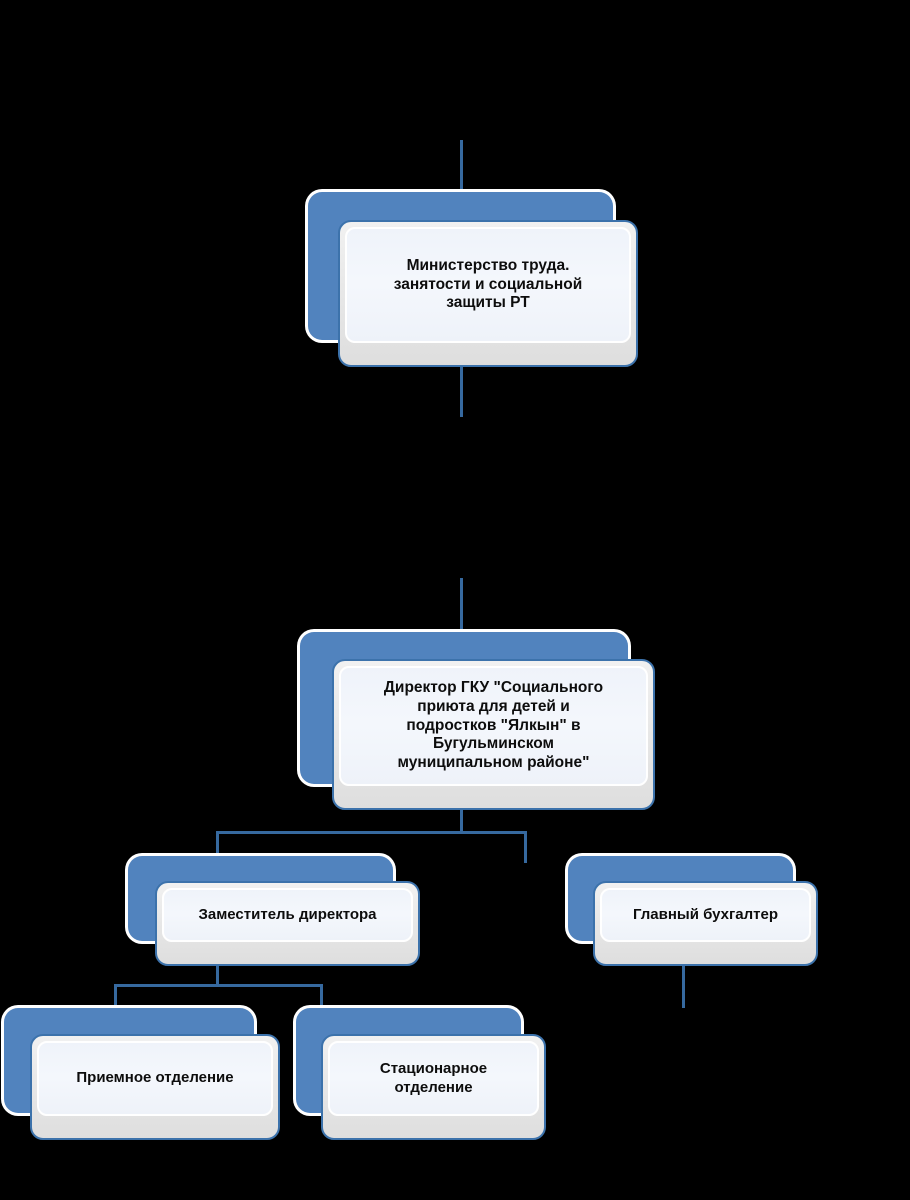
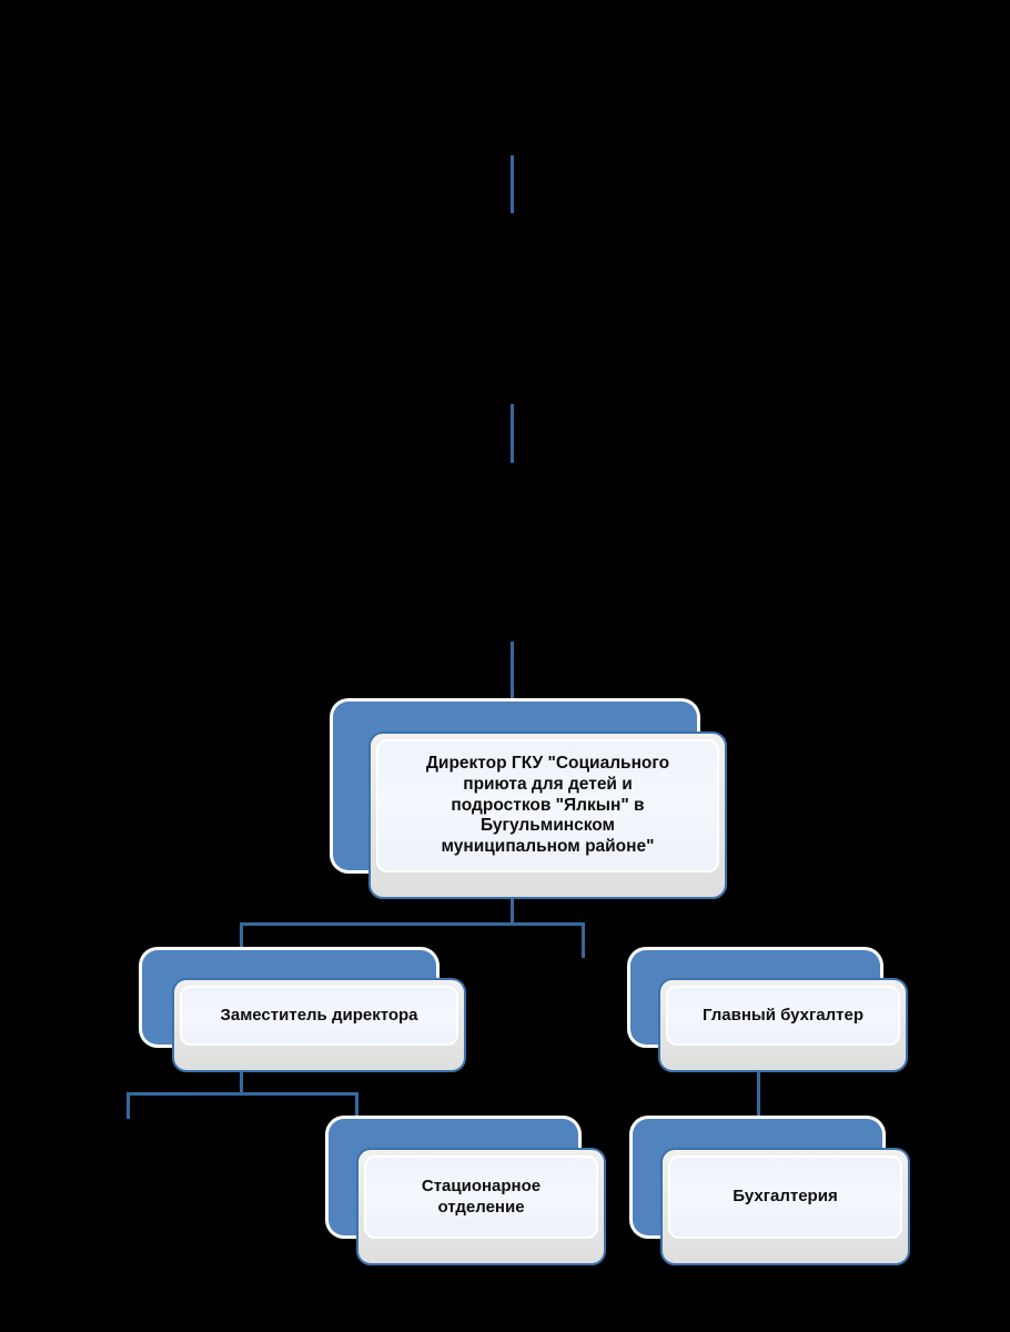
- Министерство труда.
- занятости и социальной
- защиты РТ
  Директор ГКУ "Социального
  приюта для детей и
  подростков "Ялкын" в
  Бугульминском
  муниципальном районе"
  Заместитель директора
  Главный бухгалтер
- Приемное отделение
  Стационарное
  отделение
+ Бухгалтерия
